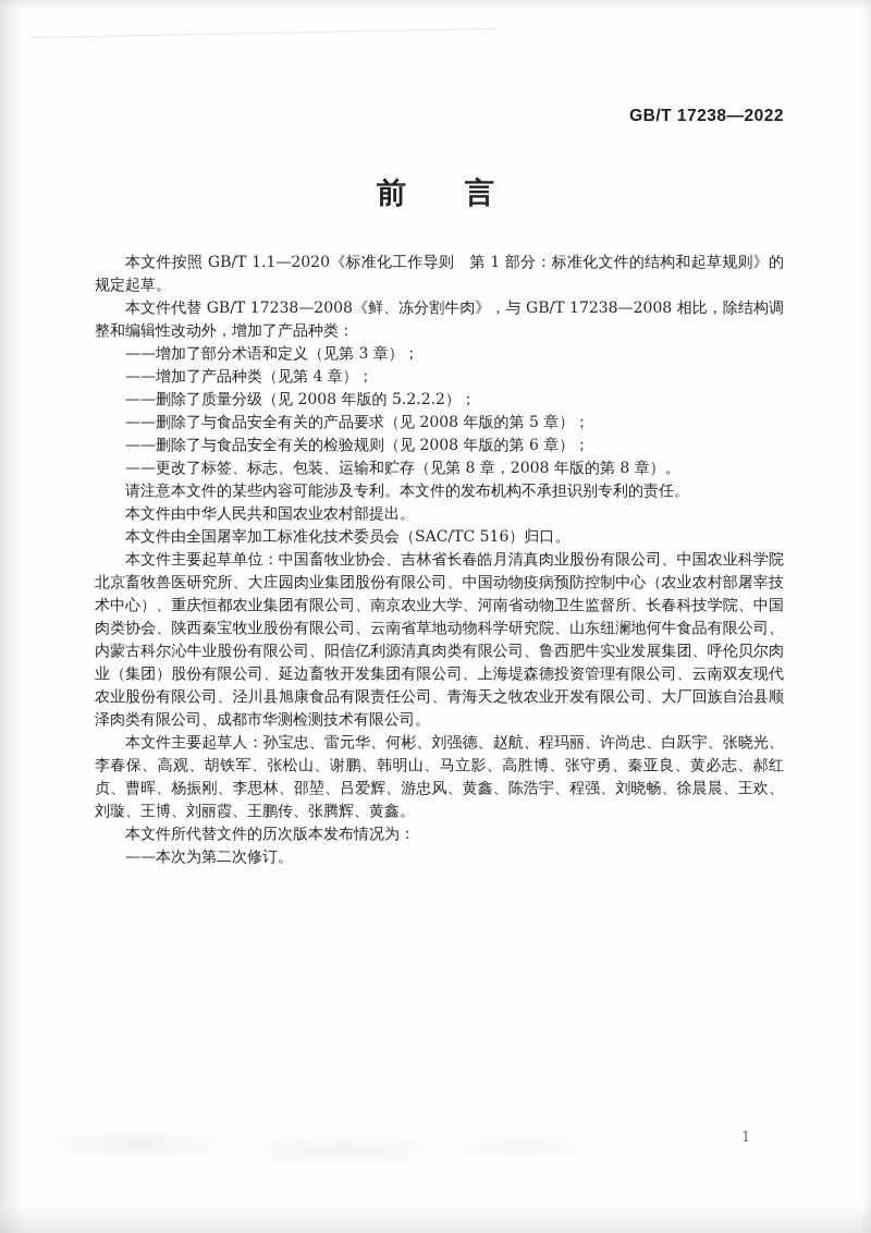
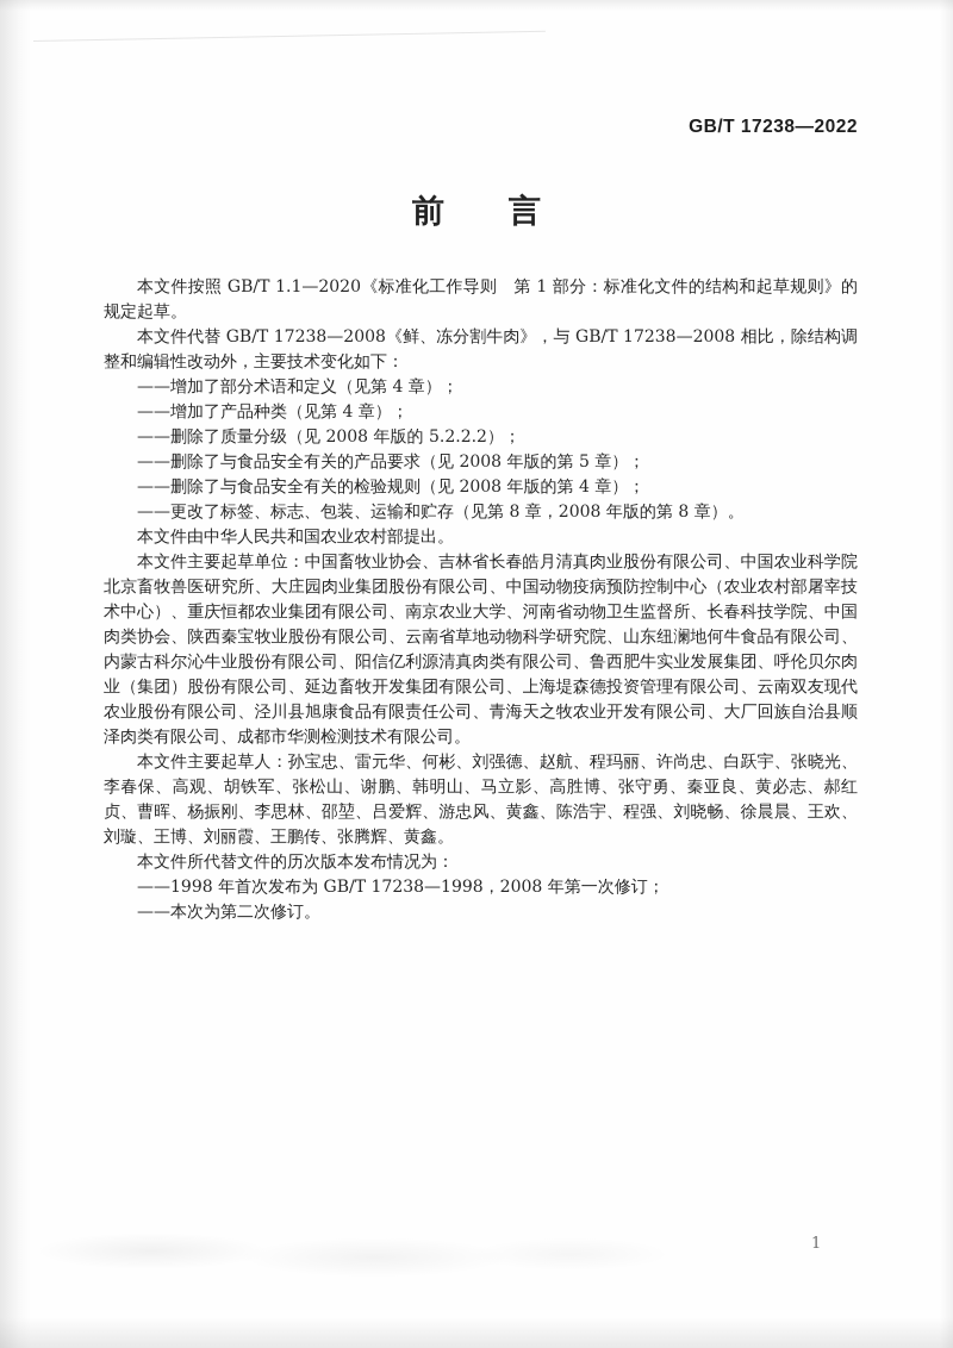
  GB/T 17238—2022
  前 言
  本文件按照 GB/T 1.1—2020《标准化工作导则 第 1 部分：标准化文件的结构和起草规则》的规定起草。
- 本文件代替 GB/T 17238—2008《鲜、冻分割牛肉》，与 GB/T 17238—2008 相比，除结构调整和编辑性改动外，增加了产品种类：
+ 本文件代替 GB/T 17238—2008《鲜、冻分割牛肉》，与 GB/T 17238—2008 相比，除结构调整和编辑性改动外，主要技术变化如下：
- ——增加了部分术语和定义（见第 3 章）；
+ ——增加了部分术语和定义（见第 4 章）；
  ——增加了产品种类（见第 4 章）；
  ——删除了质量分级（见 2008 年版的 5.2.2.2）；
  ——删除了与食品安全有关的产品要求（见 2008 年版的第 5 章）；
- ——删除了与食品安全有关的检验规则（见 2008 年版的第 6 章）；
+ ——删除了与食品安全有关的检验规则（见 2008 年版的第 4 章）；
  ——更改了标签、标志、包装、运输和贮存（见第 8 章，2008 年版的第 8 章）。
- 请注意本文件的某些内容可能涉及专利。本文件的发布机构不承担识别专利的责任。
  本文件由中华人民共和国农业农村部提出。
- 本文件由全国屠宰加工标准化技术委员会（SAC/TC 516）归口。
  本文件主要起草单位：中国畜牧业协会、吉林省长春皓月清真肉业股份有限公司、中国农业科学院北京畜牧兽医研究所、大庄园肉业集团股份有限公司、中国动物疫病预防控制中心（农业农村部屠宰技术中心）、重庆恒都农业集团有限公司、南京农业大学、河南省动物卫生监督所、长春科技学院、中国肉类协会、陕西秦宝牧业股份有限公司、云南省草地动物科学研究院、山东纽澜地何牛食品有限公司、内蒙古科尔沁牛业股份有限公司、阳信亿利源清真肉类有限公司、鲁西肥牛实业发展集团、呼伦贝尔肉业（集团）股份有限公司、延边畜牧开发集团有限公司、上海堤森德投资管理有限公司、云南双友现代农业股份有限公司、泾川县旭康食品有限责任公司、青海天之牧农业开发有限公司、大厂回族自治县顺泽肉类有限公司、成都市华测检测技术有限公司。
  本文件主要起草人：孙宝忠、雷元华、何彬、刘强德、赵航、程玛丽、许尚忠、白跃宇、张晓光、李春保、高观、胡铁军、张松山、谢鹏、韩明山、马立影、高胜博、张守勇、秦亚良、黄必志、郝红贞、曹晖、杨振刚、李思林、邵堃、吕爱辉、游忠风、黄鑫、陈浩宇、程强、刘晓畅、徐晨晨、王欢、刘璇、王博、刘丽霞、王鹏传、张腾辉、黄鑫。
  本文件所代替文件的历次版本发布情况为：
+ ——1998 年首次发布为 GB/T 17238—1998，2008 年第一次修订；
  ——本次为第二次修订。
  1
